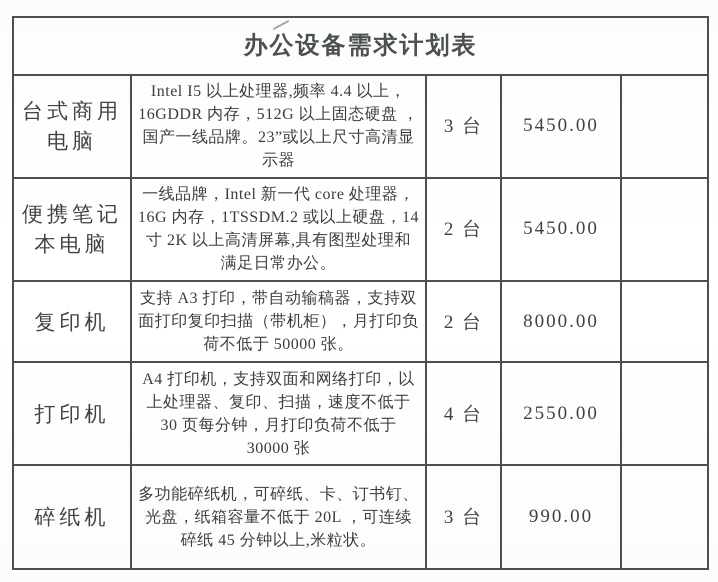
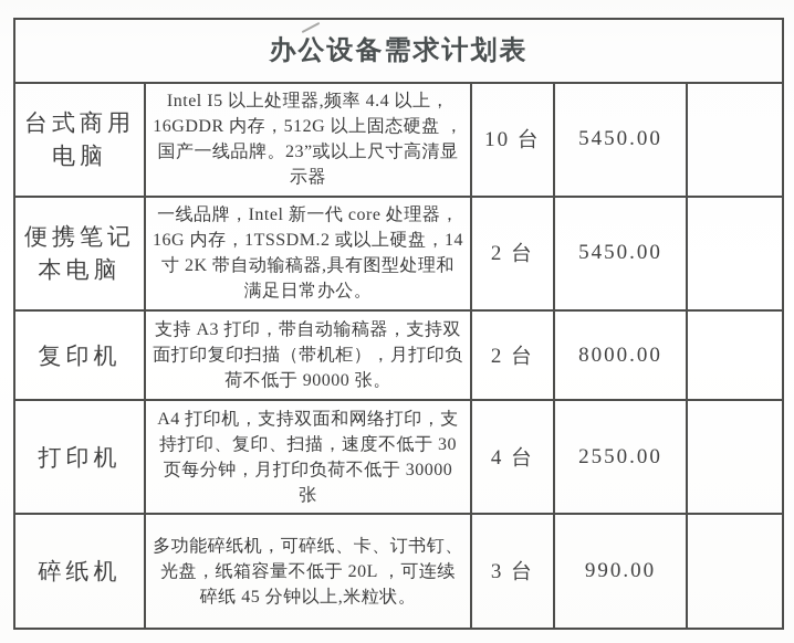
  办公设备需求计划表
- 台式商用电脑	Intel I5 以上处理器,频率 4.4 以上，16GDDR 内存，512G 以上固态硬盘 ，国产一线品牌。23”或以上尺寸高清显示器	3 台	5450.00
+ 台式商用电脑	Intel I5 以上处理器,频率 4.4 以上，16GDDR 内存，512G 以上固态硬盘 ，国产一线品牌。23”或以上尺寸高清显示器	10 台	5450.00
- 便携笔记本电脑	一线品牌，Intel 新一代 core 处理器，16G 内存，1TSSDM.2 或以上硬盘，14 寸 2K 以上高清屏幕,具有图型处理和满足日常办公。	2 台	5450.00
+ 便携笔记本电脑	一线品牌，Intel 新一代 core 处理器，16G 内存，1TSSDM.2 或以上硬盘，14 寸 2K 带自动输稿器,具有图型处理和满足日常办公。	2 台	5450.00
- 复印机	支持 A3 打印，带自动输稿器，支持双面打印复印扫描（带机柜），月打印负荷不低于 50000 张。	2 台	8000.00
+ 复印机	支持 A3 打印，带自动输稿器，支持双面打印复印扫描（带机柜），月打印负荷不低于 90000 张。	2 台	8000.00
- 打印机	A4 打印机，支持双面和网络打印，以上处理器、复印、扫描，速度不低于 30 页每分钟，月打印负荷不低于 30000 张	4 台	2550.00
+ 打印机	A4 打印机，支持双面和网络打印，支持打印、复印、扫描，速度不低于 30 页每分钟，月打印负荷不低于 30000 张	4 台	2550.00
  碎纸机	多功能碎纸机，可碎纸、卡、订书钉、光盘，纸箱容量不低于 20L ，可连续碎纸 45 分钟以上,米粒状。	3 台	990.00
